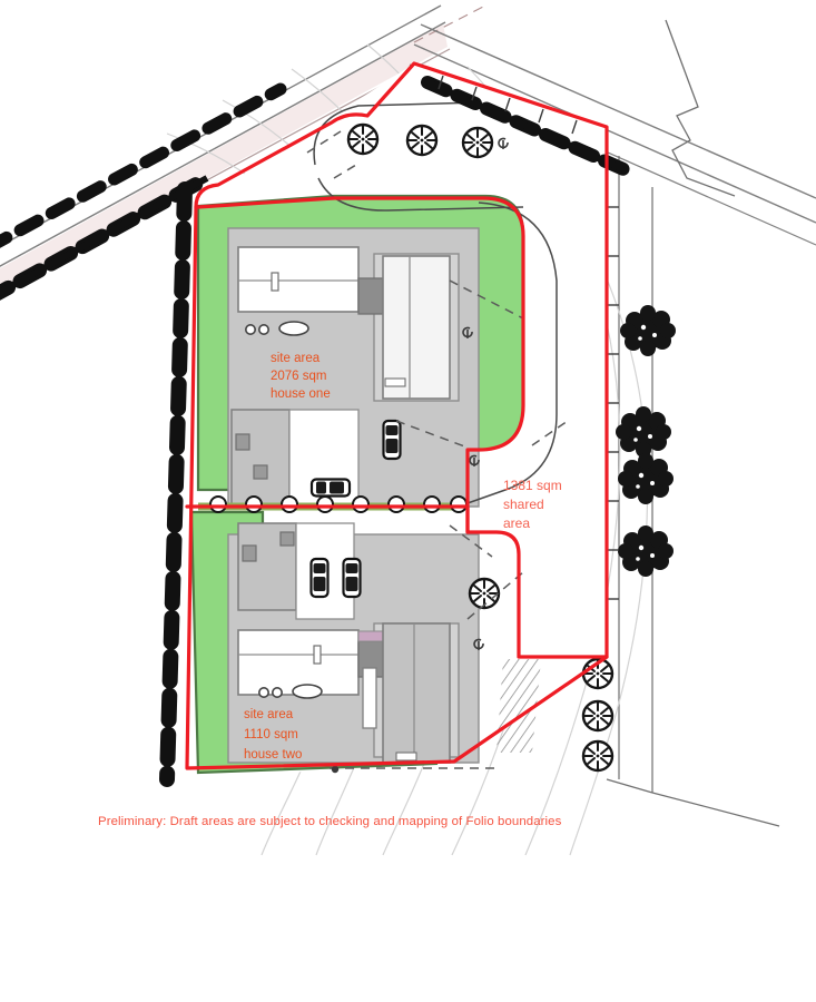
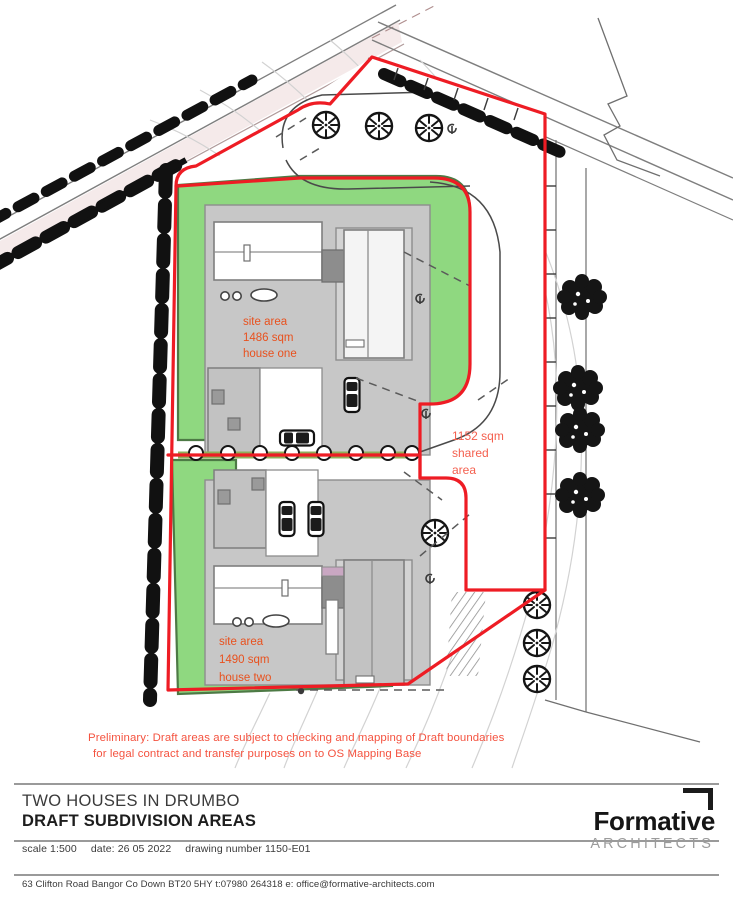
  site area
- 2076 sqm
+ 1486 sqm
  house one
  site area
- 1110 sqm
+ 1490 sqm
  house two
- 1381 sqm
+ 1152 sqm
  shared
  area
- Preliminary: Draft areas are subject to checking and mapping of Folio boundaries
+ Preliminary: Draft areas are subject to checking and mapping of Draft boundaries
+ for legal contract and transfer purposes on to OS Mapping Base
+ TWO HOUSES IN DRUMBO
+ DRAFT SUBDIVISION AREAS
+ scale 1:500 date: 26 05 2022 drawing number 1150-E01
+ 63 Clifton Road Bangor Co Down BT20 5HY t:07980 264318 e: office@formative-architects.com
+ Formative
+ ARCHITECTS
